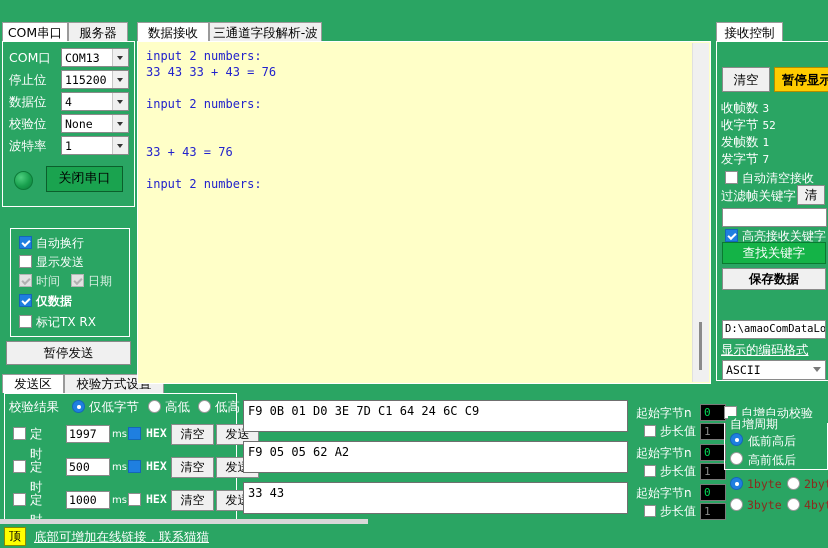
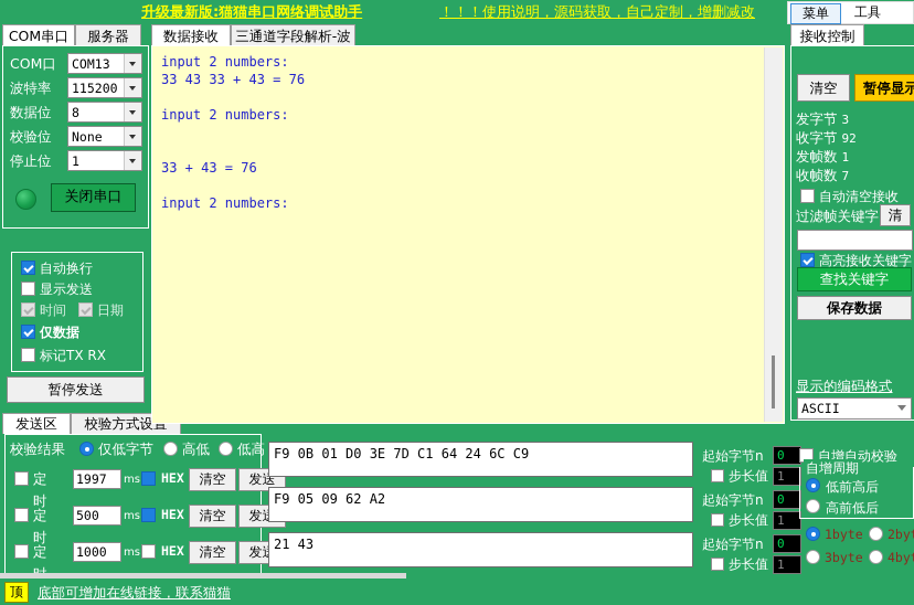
+ 升级最新版:猫猫串口网络调试助手
+ ！！！使用说明，源码获取，自己定制，增删减改
+ 菜单
+ 工具
  COM串口
  服务器
  COM口
  COM13
- 停止位
+ 波特率
  115200
  数据位
- 4
+ 8
  校验位
  None
- 波特率
+ 停止位
  1
  关闭串口
  自动换行
  显示发送
  时间
  日期
  仅数据
  标记TX RX
  暂停发送
  发送区
  校验方式设
  校验结果
  仅低字节
  高低
  低高
  定时
  1997
  ms
  HEX
  清空
  发送
  定时
  500
  ms
  HEX
  清空
  1000
  ms
  HEX
  清空
  数据接收
  三通道字段解析-波
  input 2 numbers:
  33 43 33 + 43 = 76
  input 2 numbers:
  33 + 43 = 76
  input 2 numbers:
  F9 0B 01 D0 3E 7D C1 64 24 6C C9
- F9 05 05 62 A2
+ F9 05 09 62 A2
- 33 43
+ 21 43
  接收控制
  清空
  暂停显示
- 收帧数 3
+ 发字节 3
- 收字节 52
+ 收字节 92
  发帧数 1
- 发字节 7
+ 收帧数 7
  自动清空接收
  过滤帧关键字
  清
  高亮接收关键字
  查找关键字
  保存数据
- D:\amaoComDataLo
  显示的编码格式
  ASCII
  起始字节n
  0
  步长值
  1
  起始字节n
  0
  步长值
  1
  起始字节n
  0
  步长值
  1
  自增自动校验
  自增周期
  低前高后
  高前低后
  1byte
  3byte
  顶
  底部可增加在线链接，联系猫猫
